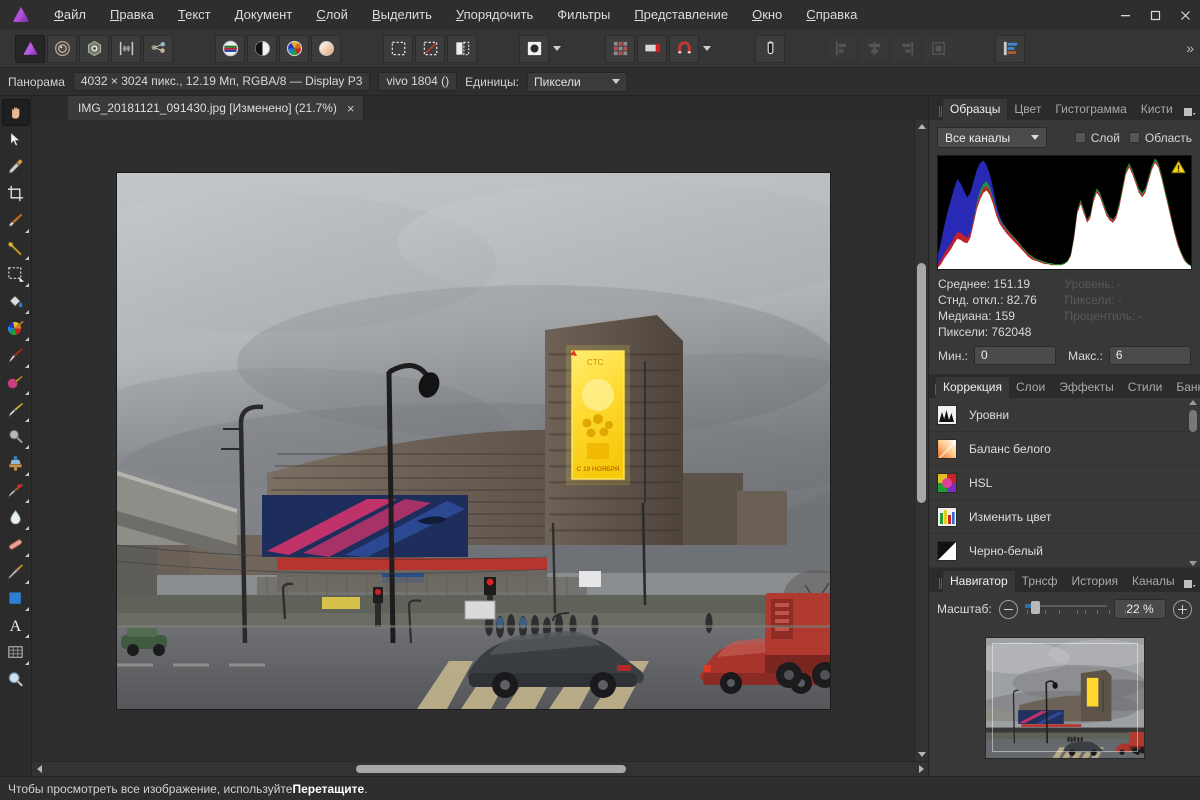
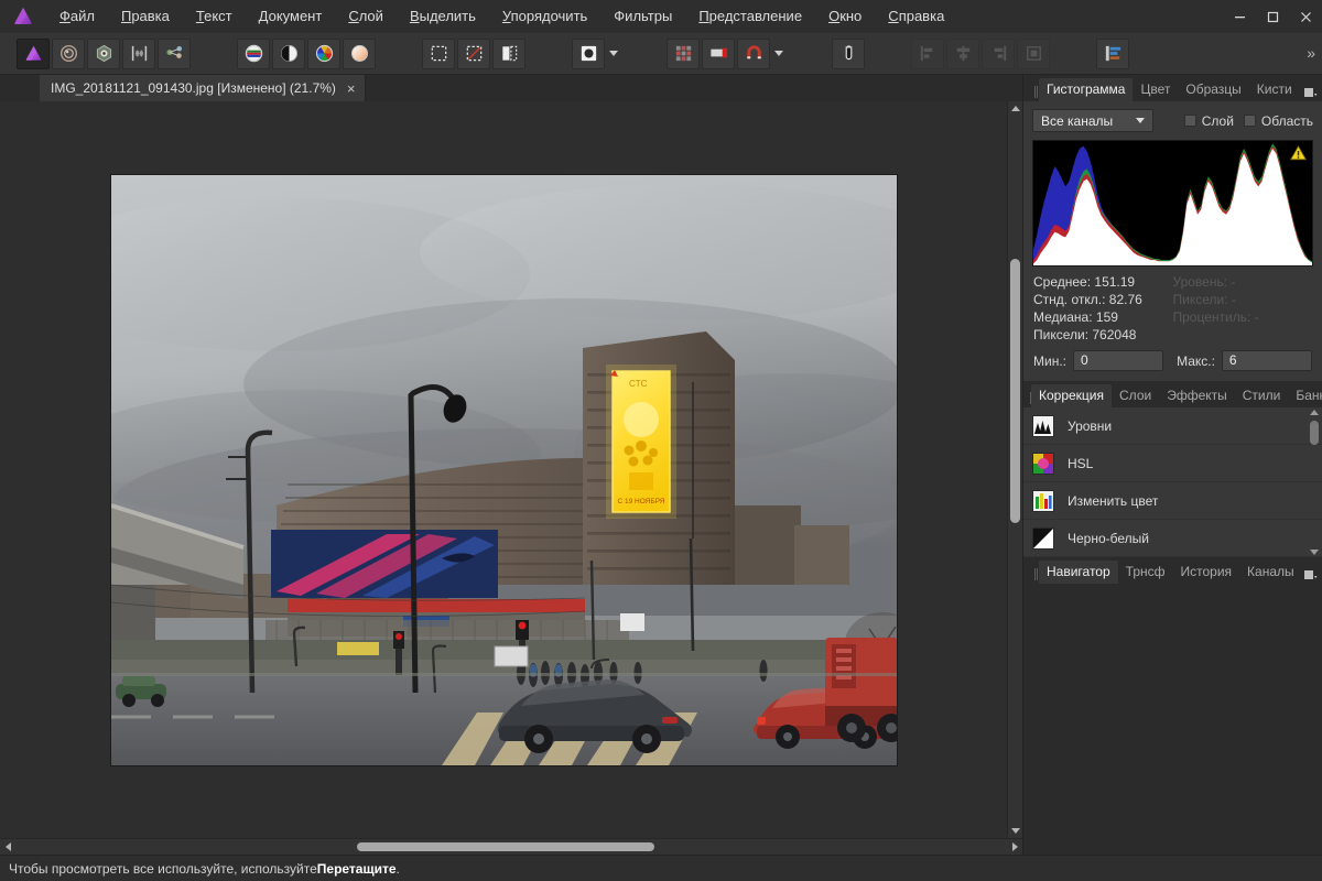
  Файл
  Правка
  Текст
  Документ
  Слой
  Выделить
  Упорядочить
  Фильтры
  Представление
  Окно
  Справка
  »
- Панорама
- 4032 × 3024 пикс., 12.19 Мп, RGBA/8 — Display P3
- vivo 1804 ()
- Единицы:
- Пиксели
- A
  IMG_20181121_091430.jpg [Изменено] (21.7%)
  ×
  CTC
- Образцы
+ Гистограмма
  Цвет
- Гистограмма
+ Образцы
  Кисти
  Все каналы
  Слой
  Область
  Среднее: 151.19
  Стнд. откл.: 82.76
  Медиана: 159
  Пиксели: 762048
  Уровень: -
  Пиксели: -
  Процентиль: -
  Мин.:
  0
  Макс.:
  6
  Коррекция
  Слои
  Эффекты
  Стили
  Бан
  Уровни
- Баланс белого
  HSL
  Изменить цвет
  Черно-белый
  Навигатор
  Трнсф
  История
  Каналы
- Масштаб:
- 22 %
- Чтобы просмотреть все изображение, используйте
+ Чтобы просмотреть все используйте, используйте
  Перетащите
  .
